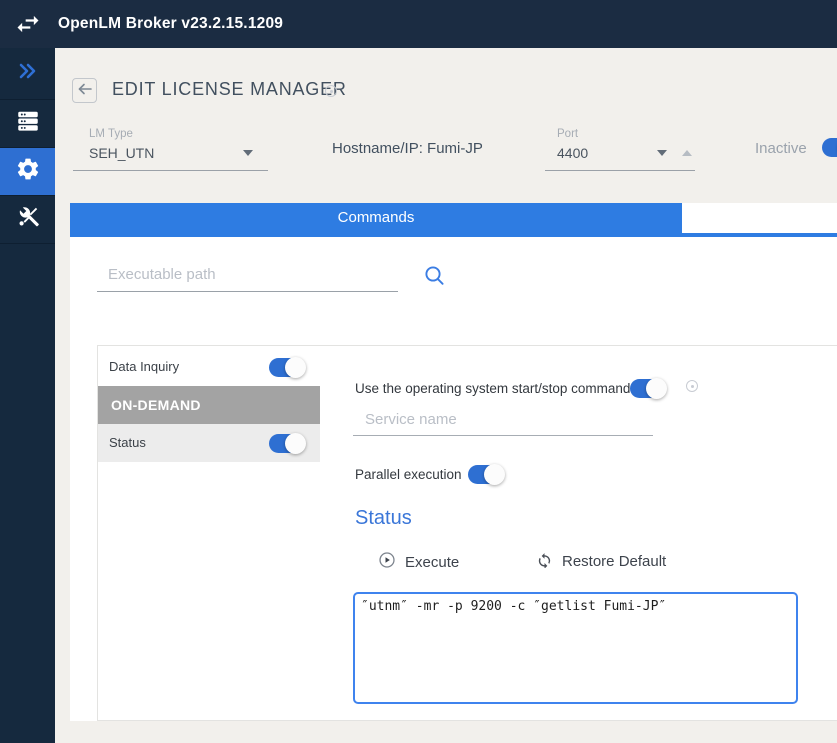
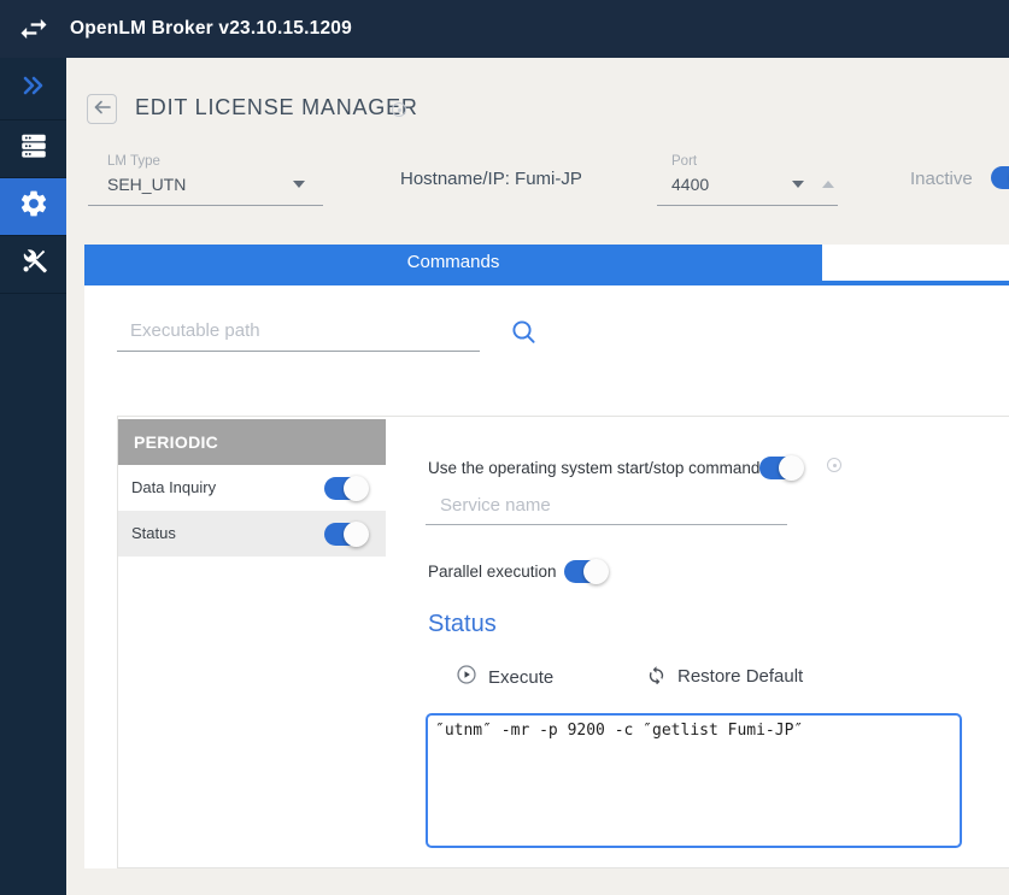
- OpenLM Broker v23.2.15.1209
+ OpenLM Broker v23.10.15.1209
  EDIT LICENSE MANAGR
  LM Type
  SEH_UTN
  Hostname/IP: Fumi-JP
  Port
  4400
  Inactive
  Commands
  Executable path
+ PERIODIC
  Data Inquiry
- ON-DEMAND
  Status
  Use the operating system start/stop command
  Service name
  Parallel execution
  Status
  Execute
  Restore Default
  ″utnm″ -mr -p 9200 -c ″getlist Fumi-JP″
